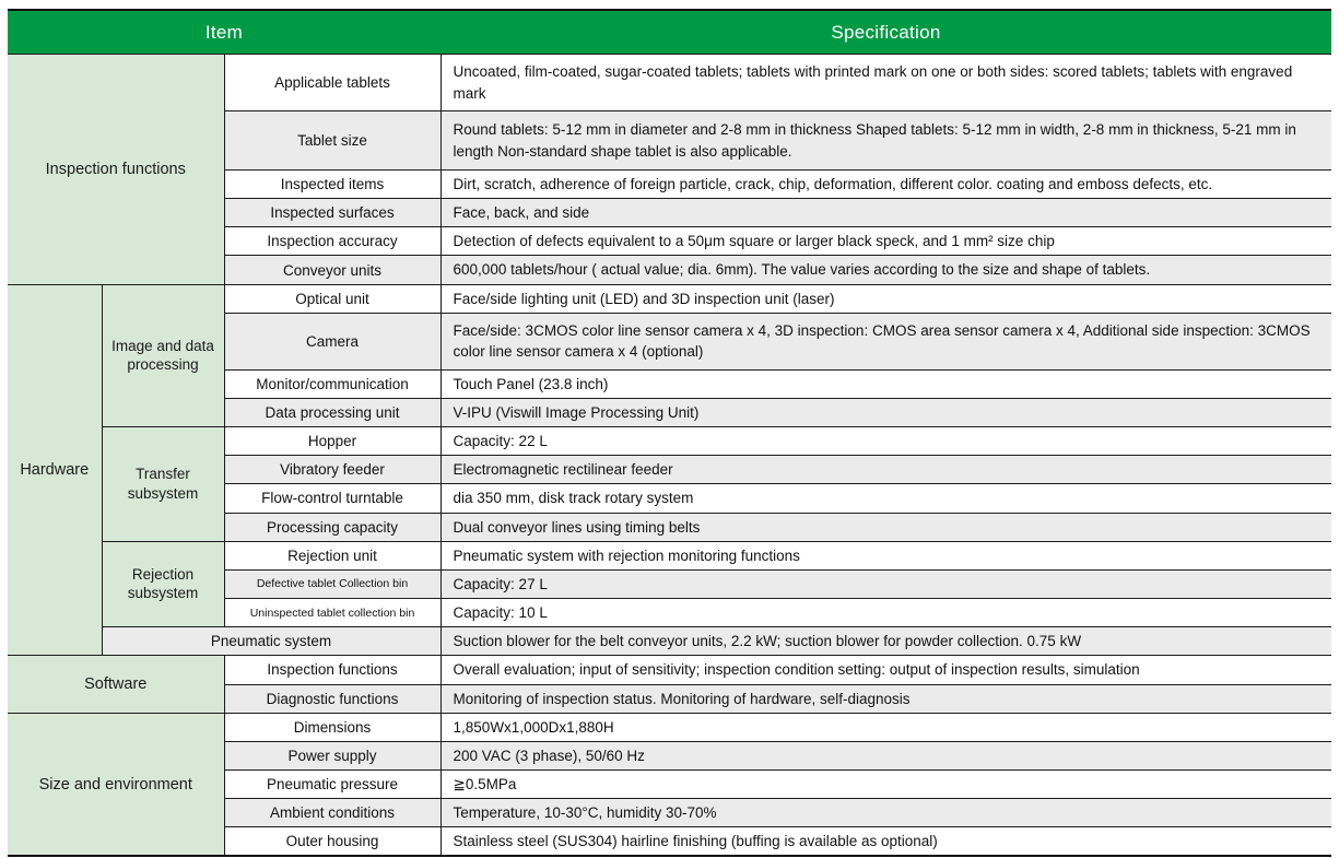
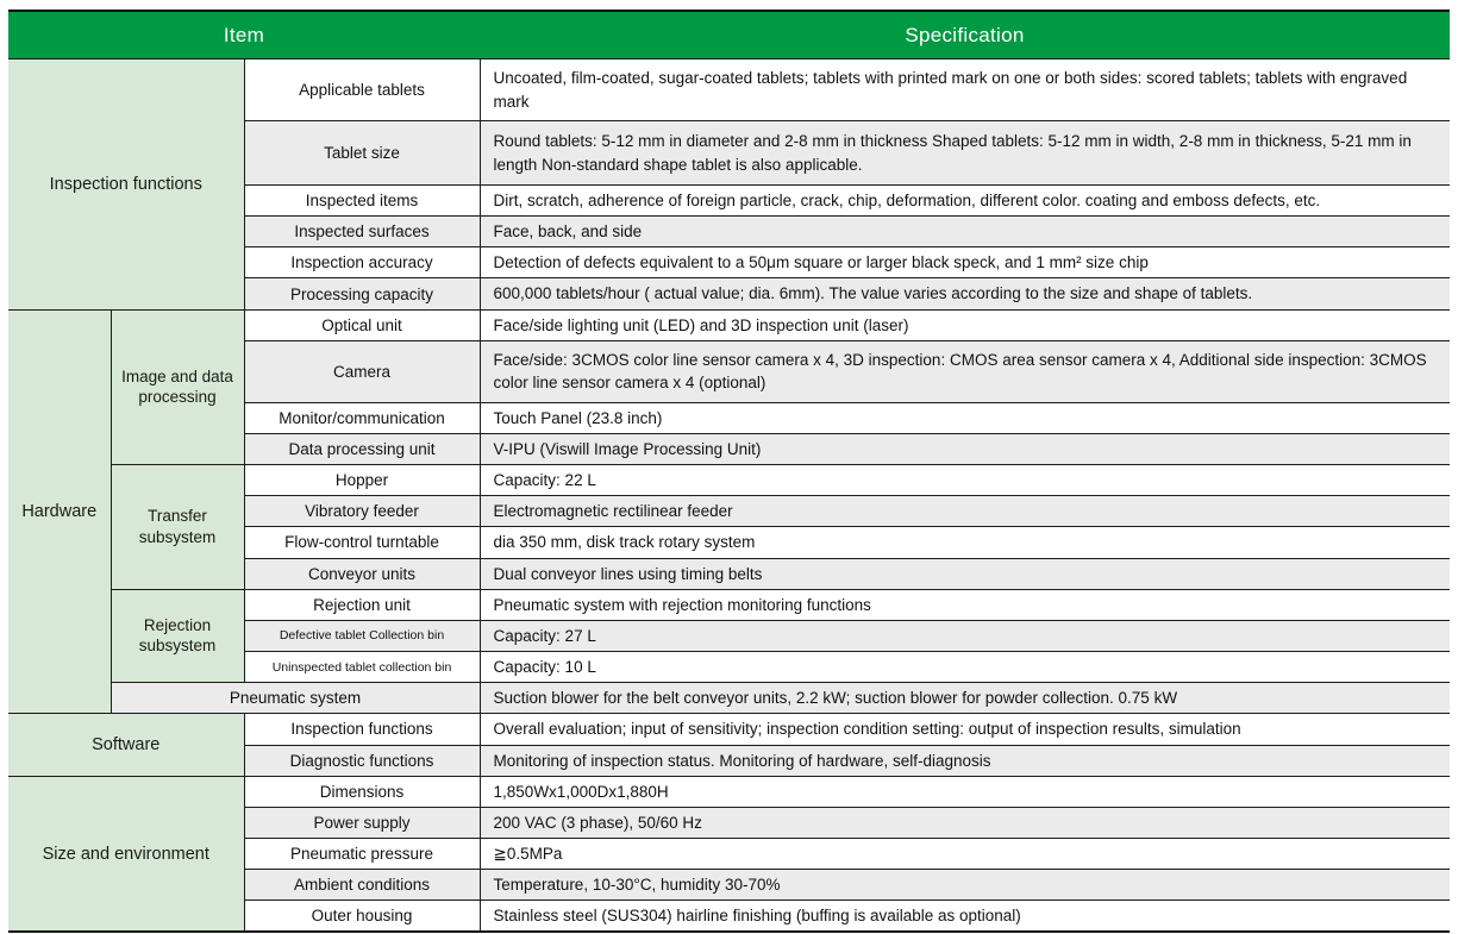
  Item	Specification
  Inspection functions	Applicable tablets	Uncoated, film-coated, sugar-coated tablets; tablets with printed mark on one or both sides: scored tablets; tablets with engraved mark
  Tablet size	Round tablets: 5-12 mm in diameter and 2-8 mm in thickness Shaped tablets: 5-12 mm in width, 2-8 mm in thickness, 5-21 mm in length Non-standard shape tablet is also applicable.
  Inspected items	Dirt, scratch, adherence of foreign particle, crack, chip, deformation, different color. coating and emboss defects, etc.
  Inspected surfaces	Face, back, and side
  Inspection accuracy	Detection of defects equivalent to a 50μm square or larger black speck, and 1 mm² size chip
- Conveyor units	600,000 tablets/hour ( actual value; dia. 6mm). The value varies according to the size and shape of tablets.
+ Processing capacity	600,000 tablets/hour ( actual value; dia. 6mm). The value varies according to the size and shape of tablets.
  Hardware	Image and data processing	Optical unit	Face/side lighting unit (LED) and 3D inspection unit (laser)
  Camera	Face/side: 3CMOS color line sensor camera x 4, 3D inspection: CMOS area sensor camera x 4, Additional side inspection: 3CMOS color line sensor camera x 4 (optional)
  Monitor/communication	Touch Panel (23.8 inch)
  Data processing unit	V-IPU (Viswill Image Processing Unit)
  Transfer subsystem	Hopper	Capacity: 22 L
  Vibratory feeder	Electromagnetic rectilinear feeder
  Flow-control turntable	dia 350 mm, disk track rotary system
- Processing capacity	Dual conveyor lines using timing belts
+ Conveyor units	Dual conveyor lines using timing belts
  Rejection subsystem	Rejection unit	Pneumatic system with rejection monitoring functions
  Defective tablet Collection bin	Capacity: 27 L
  Uninspected tablet collection bin	Capacity: 10 L
  Pneumatic system	Suction blower for the belt conveyor units, 2.2 kW; suction blower for powder collection. 0.75 kW
  Software	Inspection functions	Overall evaluation; input of sensitivity; inspection condition setting: output of inspection results, simulation
  Diagnostic functions	Monitoring of inspection status. Monitoring of hardware, self-diagnosis
  Size and environment	Dimensions	1,850Wx1,000Dx1,880H
  Power supply	200 VAC (3 phase), 50/60 Hz
  Pneumatic pressure	≧0.5MPa
  Ambient conditions	Temperature, 10-30°C, humidity 30-70%
  Outer housing	Stainless steel (SUS304) hairline finishing (buffing is available as optional)
